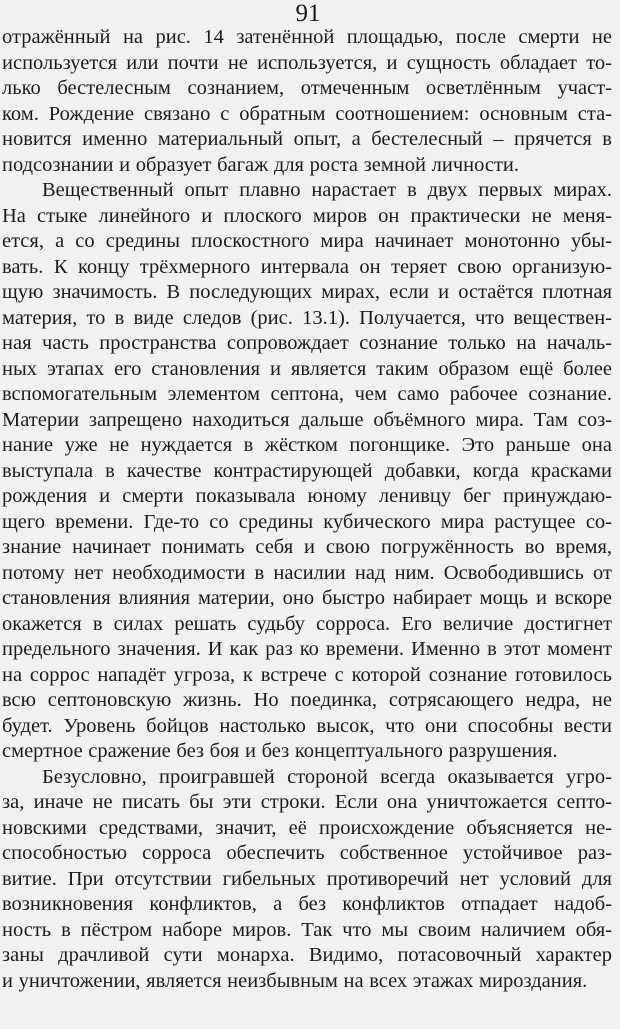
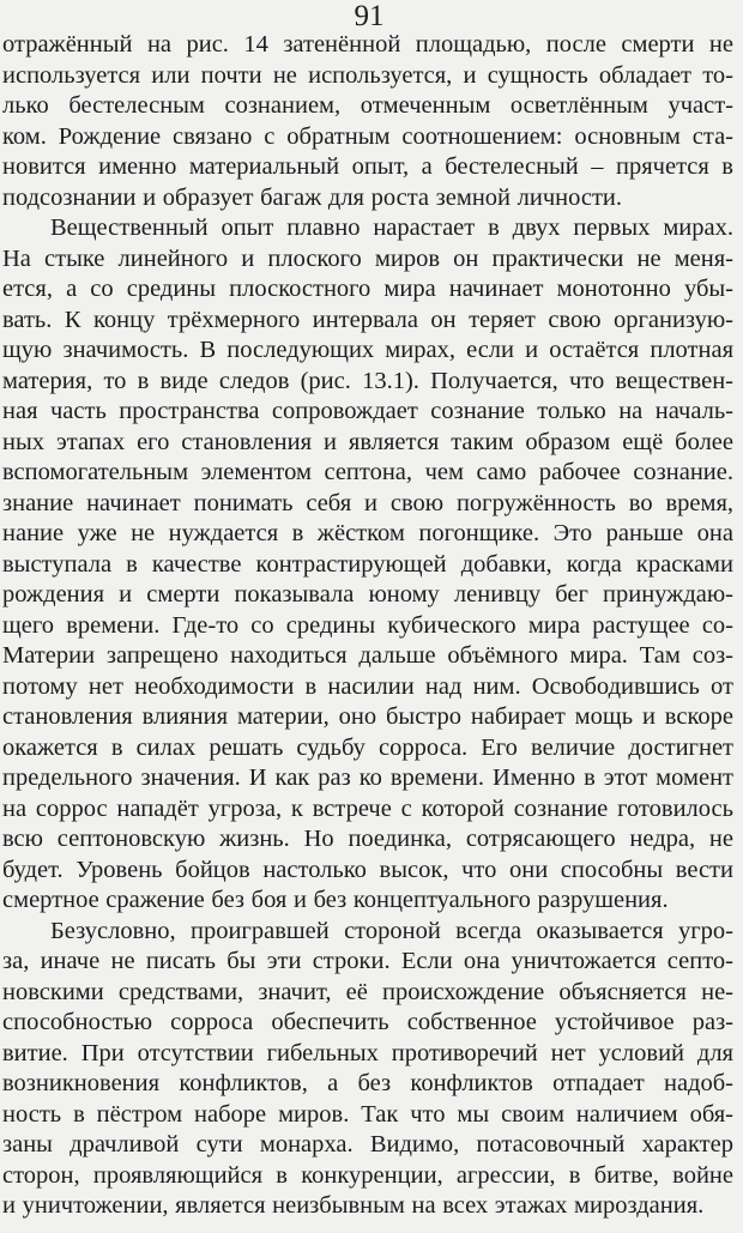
  91
  отражённый на рис. 14 затенённой площадью, после смерти не
  используется или почти не используется, и сущность обладает то-
  лько бестелесным сознанием, отмеченным осветлённым участ-
  ком. Рождение связано с обратным соотношением: основным ста-
  новится именно материальный опыт, а бестелесный – прячется в
  подсознании и образует багаж для роста земной личности.
  Вещественный опыт плавно нарастает в двух первых мирах.
  На стыке линейного и плоского миров он практически не меня-
  ется, а со средины плоскостного мира начинает монотонно убы-
  вать. К концу трёхмерного интервала он теряет свою организую-
  щую значимость. В последующих мирах, если и остаётся плотная
  материя, то в виде следов (рис. 13.1). Получается, что веществен-
  ная часть пространства сопровождает сознание только на началь-
  ных этапах его становления и является таким образом ещё более
  вспомогательным элементом септона, чем само рабочее сознание.
- Материи запрещено находиться дальше объёмного мира. Там соз-
+ знание начинает понимать себя и свою погружённость во время,
  нание уже не нуждается в жёстком погонщике. Это раньше она
  выступала в качестве контрастирующей добавки, когда красками
  рождения и смерти показывала юному ленивцу бег принуждаю-
  щего времени. Где-то со средины кубического мира растущее со-
- знание начинает понимать себя и свою погружённость во время,
+ Материи запрещено находиться дальше объёмного мира. Там соз-
  потому нет необходимости в насилии над ним. Освободившись от
  становления влияния материи, оно быстро набирает мощь и вскоре
  окажется в силах решать судьбу сорроса. Его величие достигнет
  предельного значения. И как раз ко времени. Именно в этот момент
  на соррос нападёт угроза, к встрече с которой сознание готовилось
  всю септоновскую жизнь. Но поединка, сотрясающего недра, не
  будет. Уровень бойцов настолько высок, что они способны вести
  смертное сражение без боя и без концептуального разрушения.
  Безусловно, проигравшей стороной всегда оказывается угро-
  за, иначе не писать бы эти строки. Если она уничтожается септо-
  новскими средствами, значит, её происхождение объясняется не-
  способностью сорроса обеспечить собственное устойчивое раз-
  витие. При отсутствии гибельных противоречий нет условий для
  возникновения конфликтов, а без конфликтов отпадает надоб-
  ность в пёстром наборе миров. Так что мы своим наличием обя-
  заны драчливой сути монарха. Видимо, потасовочный характер
+ сторон, проявляющийся в конкуренции, агрессии, в битве, войне
  и уничтожении, является неизбывным на всех этажах мироздания.
